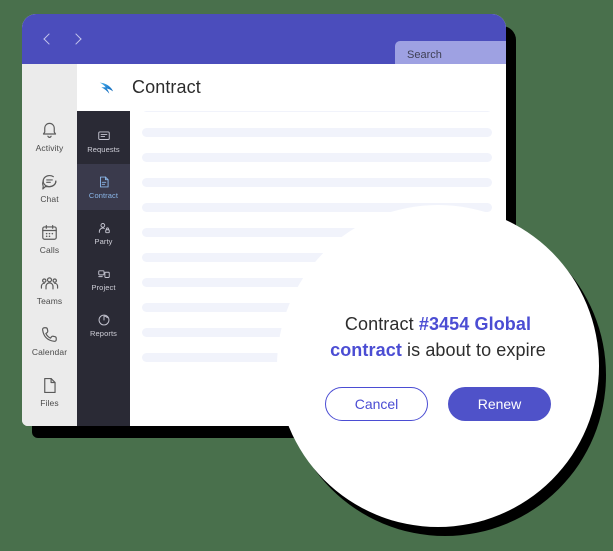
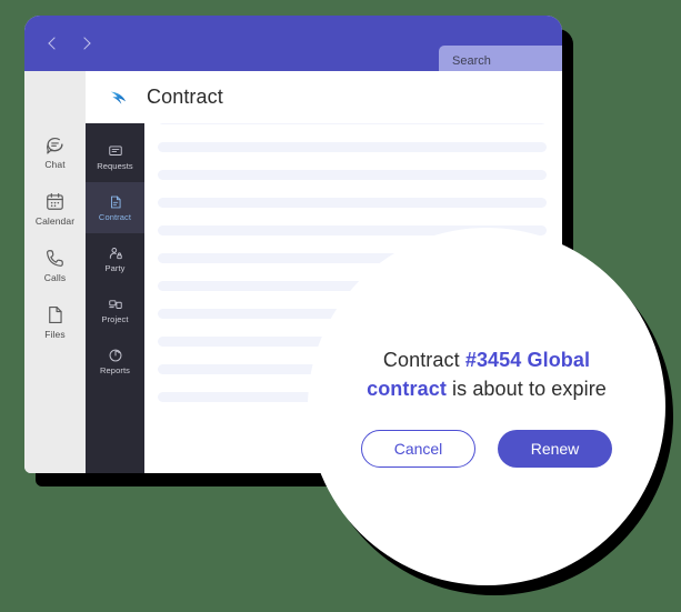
  Search
- Activity
  Chat
- Calls
+ Calendar
- Teams
- Calendar
+ Calls
  Files
  Requests
  Contract
  Party
  Project
  Reports
  Contract
  Contract #3454 Global contract is about to expire
  Cancel
  Renew
